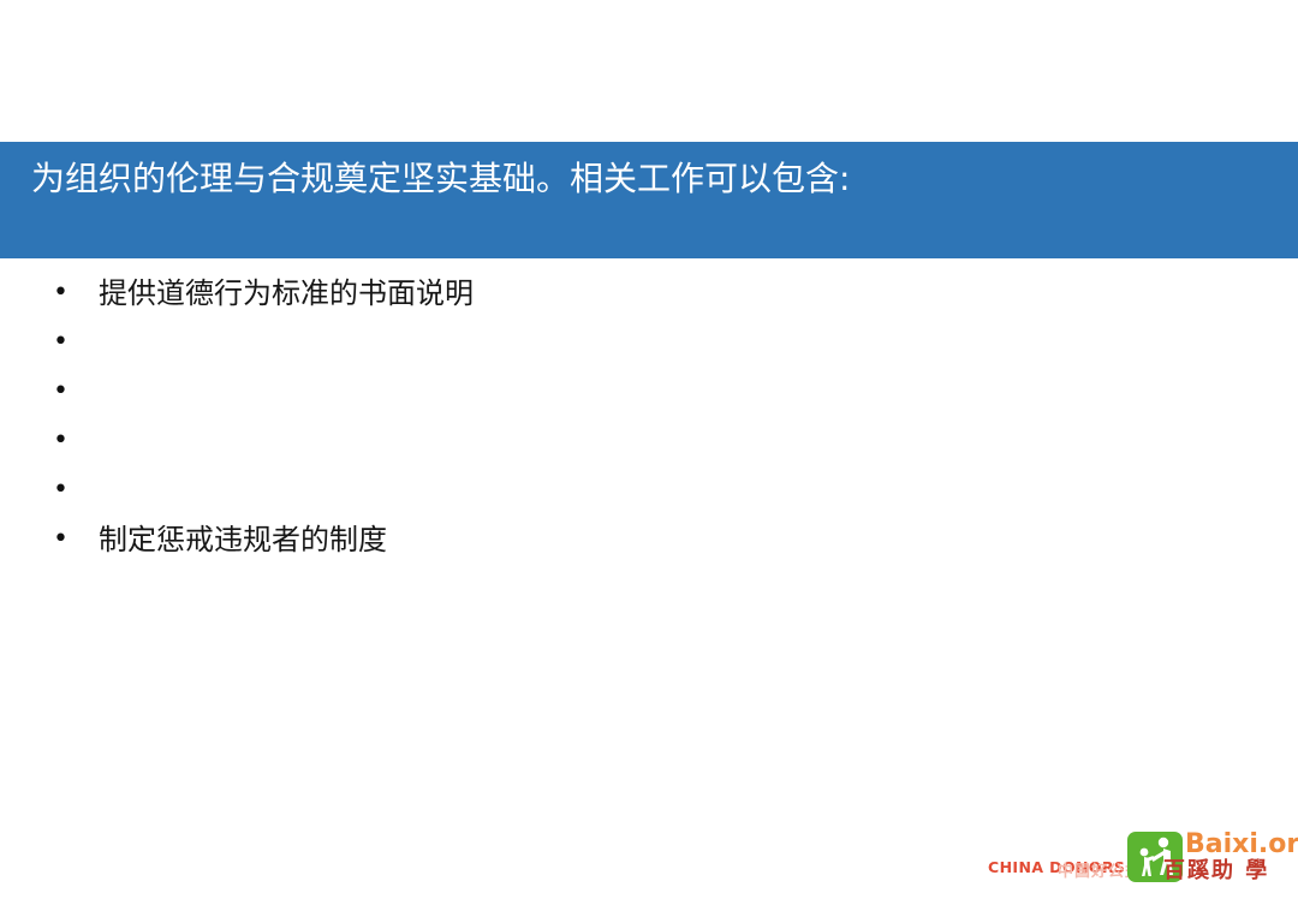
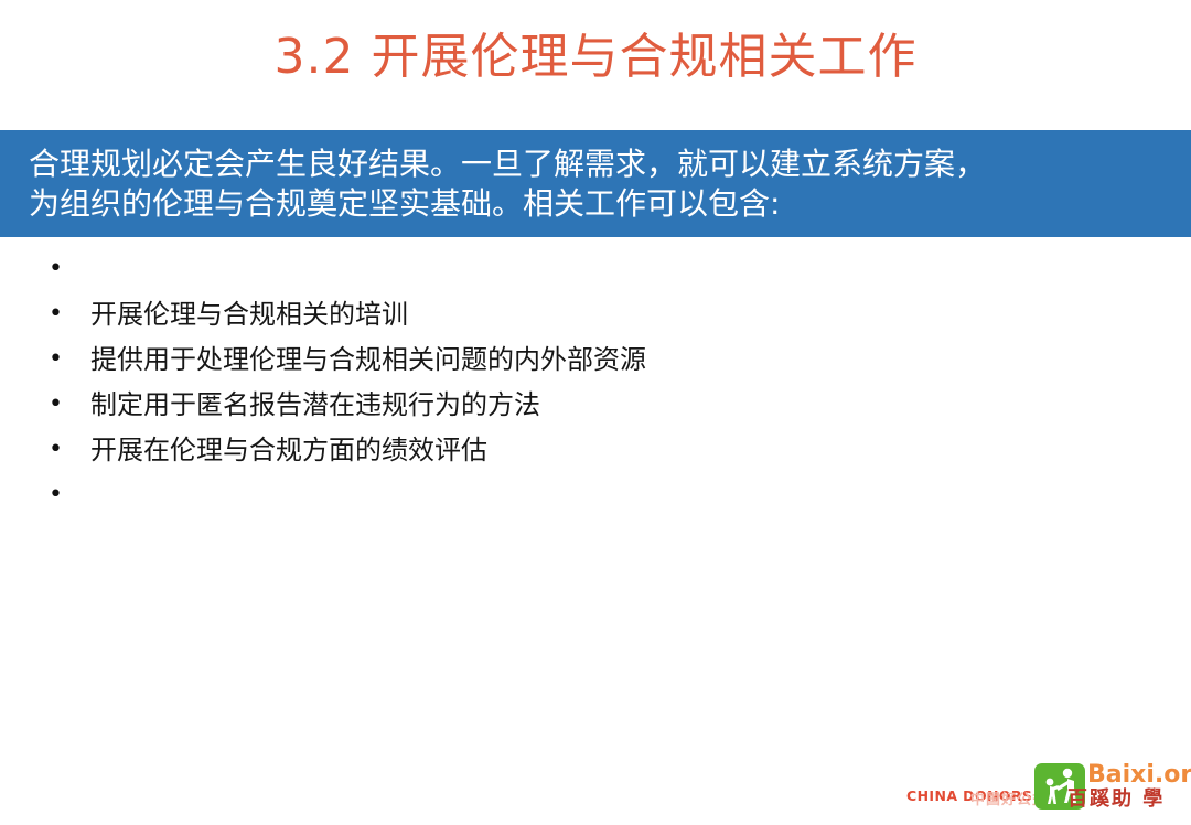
+ 3.2 开展伦理与合规相关工作
+ 合理规划必定会产生良好结果。一旦了解需求，就可以建立系统方案，
  为组织的伦理与合规奠定坚实基础。相关工作可以包含:
  •
- 提供道德行为标准的书面说明
  •
+ 开展伦理与合规相关的培训
  •
+ 提供用于处理伦理与合规相关问题的内外部资源
  •
+ 制定用于匿名报告潜在违规行为的方法
  •
+ 开展在伦理与合规方面的绩效评估
  •
- 制定惩戒违规者的制度
  CHINA DONORS
  中国好公
  Baixi.or
  百蹊助 學
